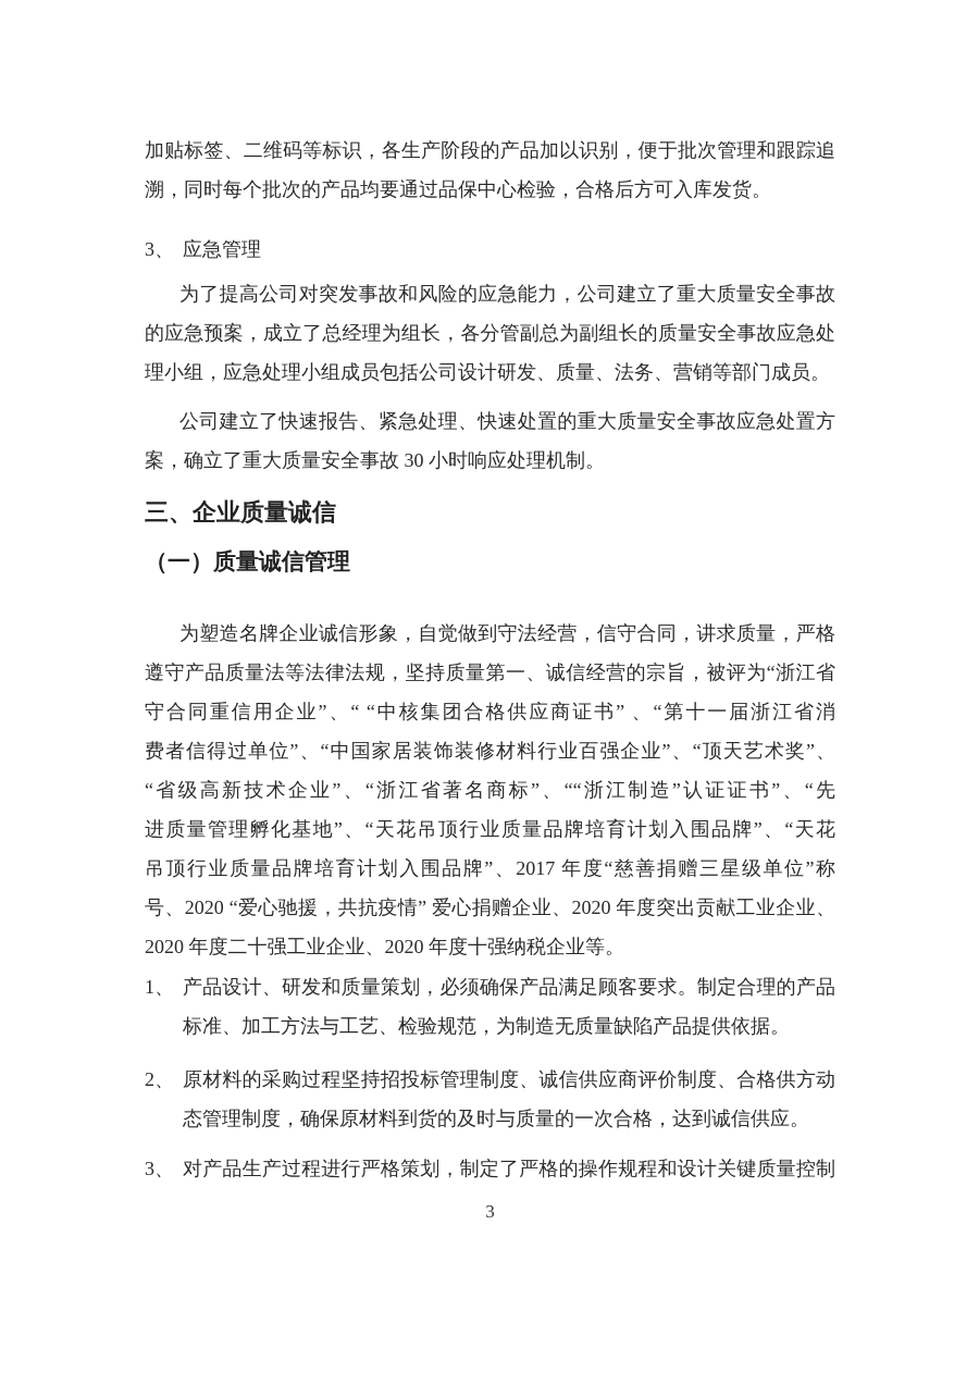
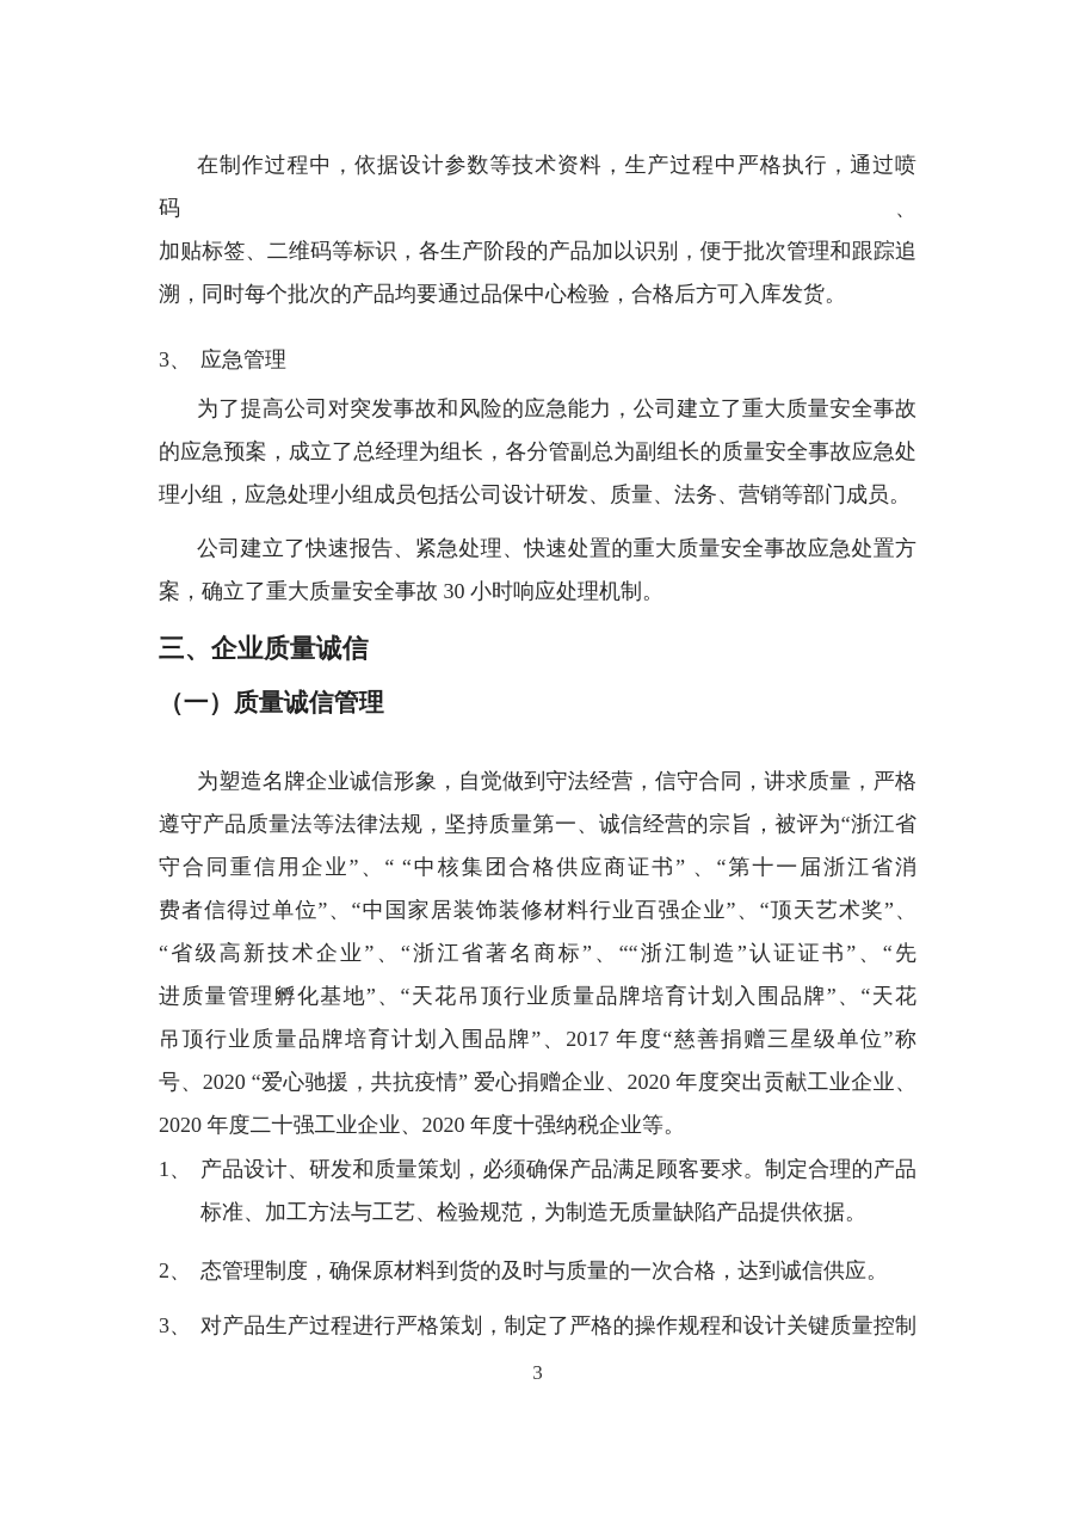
+ 在制作过程中，依据设计参数等技术资料，生产过程中严格执行，通过喷码、
  加贴标签、二维码等标识，各生产阶段的产品加以识别，便于批次管理和跟踪追
  溯，同时每个批次的产品均要通过品保中心检验，合格后方可入库发货。
  3、
  应急管理
  为了提高公司对突发事故和风险的应急能力，公司建立了重大质量安全事故
  的应急预案，成立了总经理为组长，各分管副总为副组长的质量安全事故应急处
  理小组，应急处理小组成员包括公司设计研发、质量、法务、营销等部门成员。
  公司建立了快速报告、紧急处理、快速处置的重大质量安全事故应急处置方
  案，确立了重大质量安全事故 30 小时响应处理机制。
  三、企业质量诚信
  （一）质量诚信管理
  为塑造名牌企业诚信形象，自觉做到守法经营，信守合同，讲求质量，严格
  遵守产品质量法等法律法规，坚持质量第一、诚信经营的宗旨，被评为“浙江省
  守合同重信用企业”、“ “中核集团合格供应商证书” 、“第十一届浙江省消
  费者信得过单位”、“中国家居装饰装修材料行业百强企业”、“顶天艺术奖”、
  “省级高新技术企业”、“浙江省著名商标”、““浙江制造”认证证书”、“先
  进质量管理孵化基地”、“天花吊顶行业质量品牌培育计划入围品牌”、“天花
  吊顶行业质量品牌培育计划入围品牌”、2017 年度“慈善捐赠三星级单位”称
  号、2020 “爱心驰援，共抗疫情” 爱心捐赠企业、2020 年度突出贡献工业企业、
  2020 年度二十强工业企业、2020 年度十强纳税企业等。
  1、
  产品设计、研发和质量策划，必须确保产品满足顾客要求。制定合理的产品
  标准、加工方法与工艺、检验规范，为制造无质量缺陷产品提供依据。
  2、
- 原材料的采购过程坚持招投标管理制度、诚信供应商评价制度、合格供方动
  态管理制度，确保原材料到货的及时与质量的一次合格，达到诚信供应。
  3、
  对产品生产过程进行严格策划，制定了严格的操作规程和设计关键质量控制
  3
